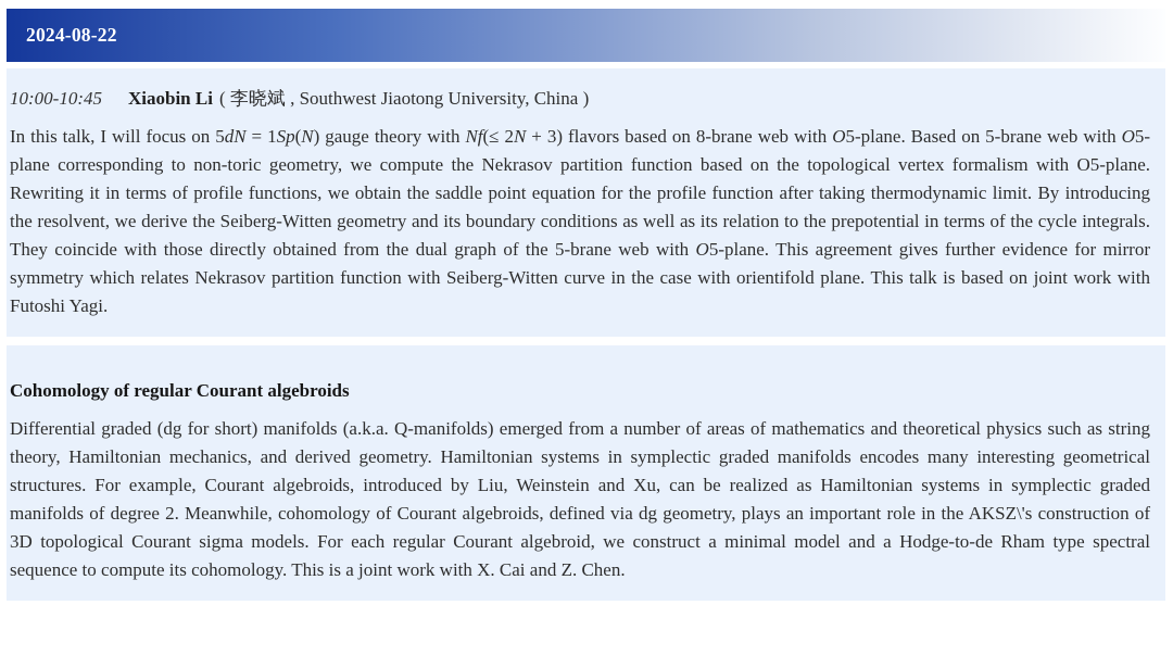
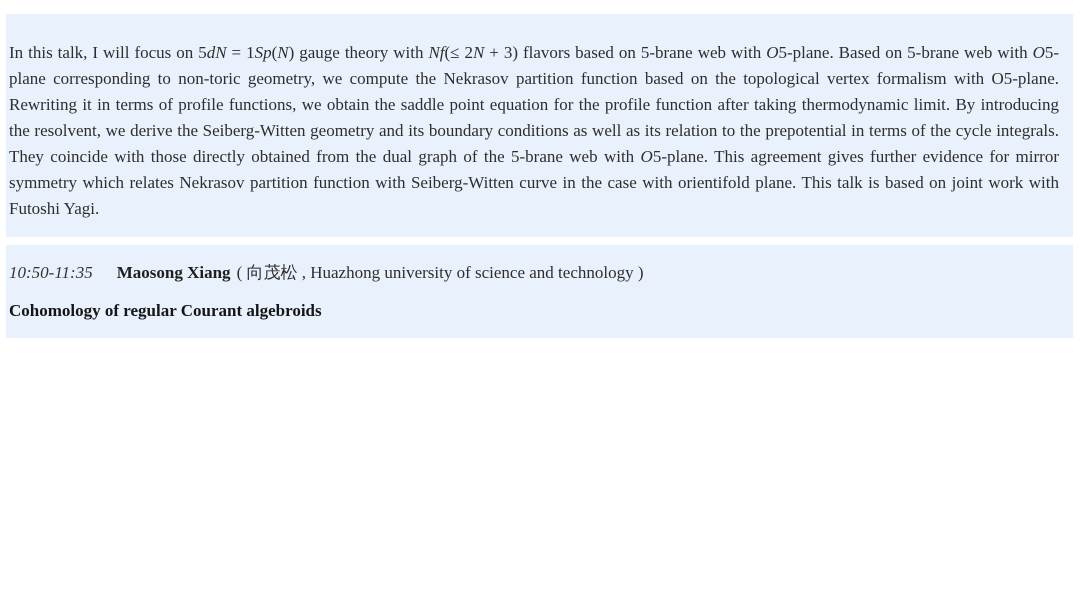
- 2024-08-22
- 10:00-10:45 Xiaobin Li ( 李晓斌 , Southwest Jiaotong University, China )
- In this talk, I will focus on 5dN = 1Sp(N) gauge theory with Nf(≤ 2N + 3) flavors based on 8-brane web with O5-plane. Based on 5-brane web with O5-plane corresponding to non-toric geometry, we compute the Nekrasov partition function based on the topological vertex formalism with O5-plane. Rewriting it in terms of profile functions, we obtain the saddle point equation for the profile function after taking thermodynamic limit. By introducing the resolvent, we derive the Seiberg-Witten geometry and its boundary conditions as well as its relation to the prepotential in terms of the cycle integrals. They coincide with those directly obtained from the dual graph of the 5-brane web with O5-plane. This agreement gives further evidence for mirror symmetry which relates Nekrasov partition function with Seiberg-Witten curve in the case with orientifold plane. This talk is based on joint work with Futoshi Yagi.
+ In this talk, I will focus on 5dN = 1Sp(N) gauge theory with Nf(≤ 2N + 3) flavors based on 5-brane web with O5-plane. Based on 5-brane web with O5-plane corresponding to non-toric geometry, we compute the Nekrasov partition function based on the topological vertex formalism with O5-plane. Rewriting it in terms of profile functions, we obtain the saddle point equation for the profile function after taking thermodynamic limit. By introducing the resolvent, we derive the Seiberg-Witten geometry and its boundary conditions as well as its relation to the prepotential in terms of the cycle integrals. They coincide with those directly obtained from the dual graph of the 5-brane web with O5-plane. This agreement gives further evidence for mirror symmetry which relates Nekrasov partition function with Seiberg-Witten curve in the case with orientifold plane. This talk is based on joint work with Futoshi Yagi.
+ 10:50-11:35 Maosong Xiang ( 向茂松 , Huazhong university of science and technology )
  Cohomology of regular Courant algebroids
- Differential graded (dg for short) manifolds (a.k.a. Q-manifolds) emerged from a number of areas of mathematics and theoretical physics such as string theory, Hamiltonian mechanics, and derived geometry. Hamiltonian systems in symplectic graded manifolds encodes many interesting geometrical structures. For example, Courant algebroids, introduced by Liu, Weinstein and Xu, can be realized as Hamiltonian systems in symplectic graded manifolds of degree 2. Meanwhile, cohomology of Courant algebroids, defined via dg geometry, plays an important role in the AKSZ\'s construction of 3D topological Courant sigma models. For each regular Courant algebroid, we construct a minimal model and a Hodge-to-de Rham type spectral sequence to compute its cohomology. This is a joint work with X. Cai and Z. Chen.
